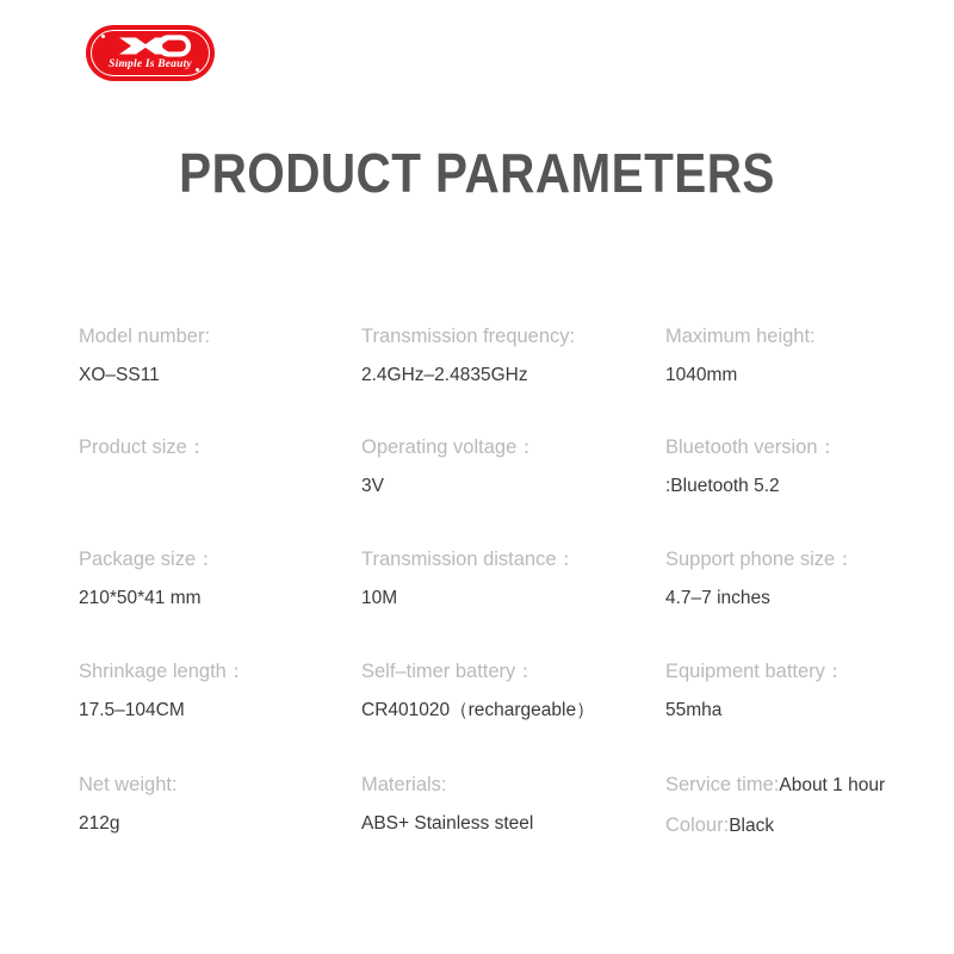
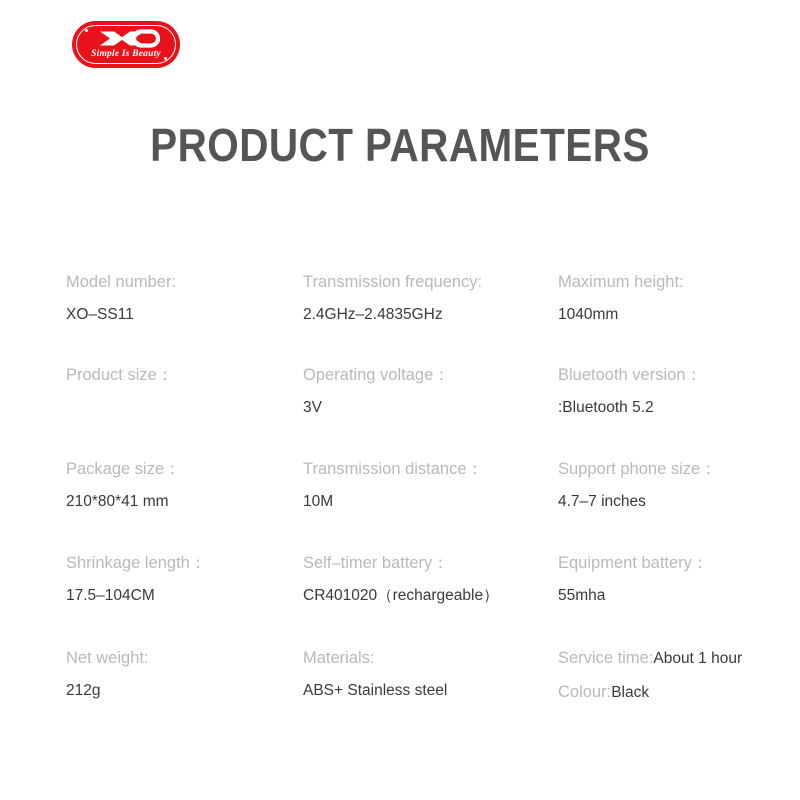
  Simple Is Beauty
  PRODUCT PARAMETERS
  Model number:
  XO–SS11
  Product size：
  Package size：
- 210*50*41 mm
+ 210*80*41 mm
  Shrinkage length：
  17.5–104CM
  Net weight:
  212g
  Transmission frequency:
  2.4GHz–2.4835GHz
  Operating voltage：
  3V
  Transmission distance：
  10M
  Self–timer battery：
  CR401020（rechargeable）
  Materials:
  ABS+ Stainless steel
  Maximum height:
  1040mm
  Bluetooth version：
  :Bluetooth 5.2
  Support phone size：
  4.7–7 inches
  Equipment battery：
  55mha
  Service time:About 1 hour
  Colour:Black
